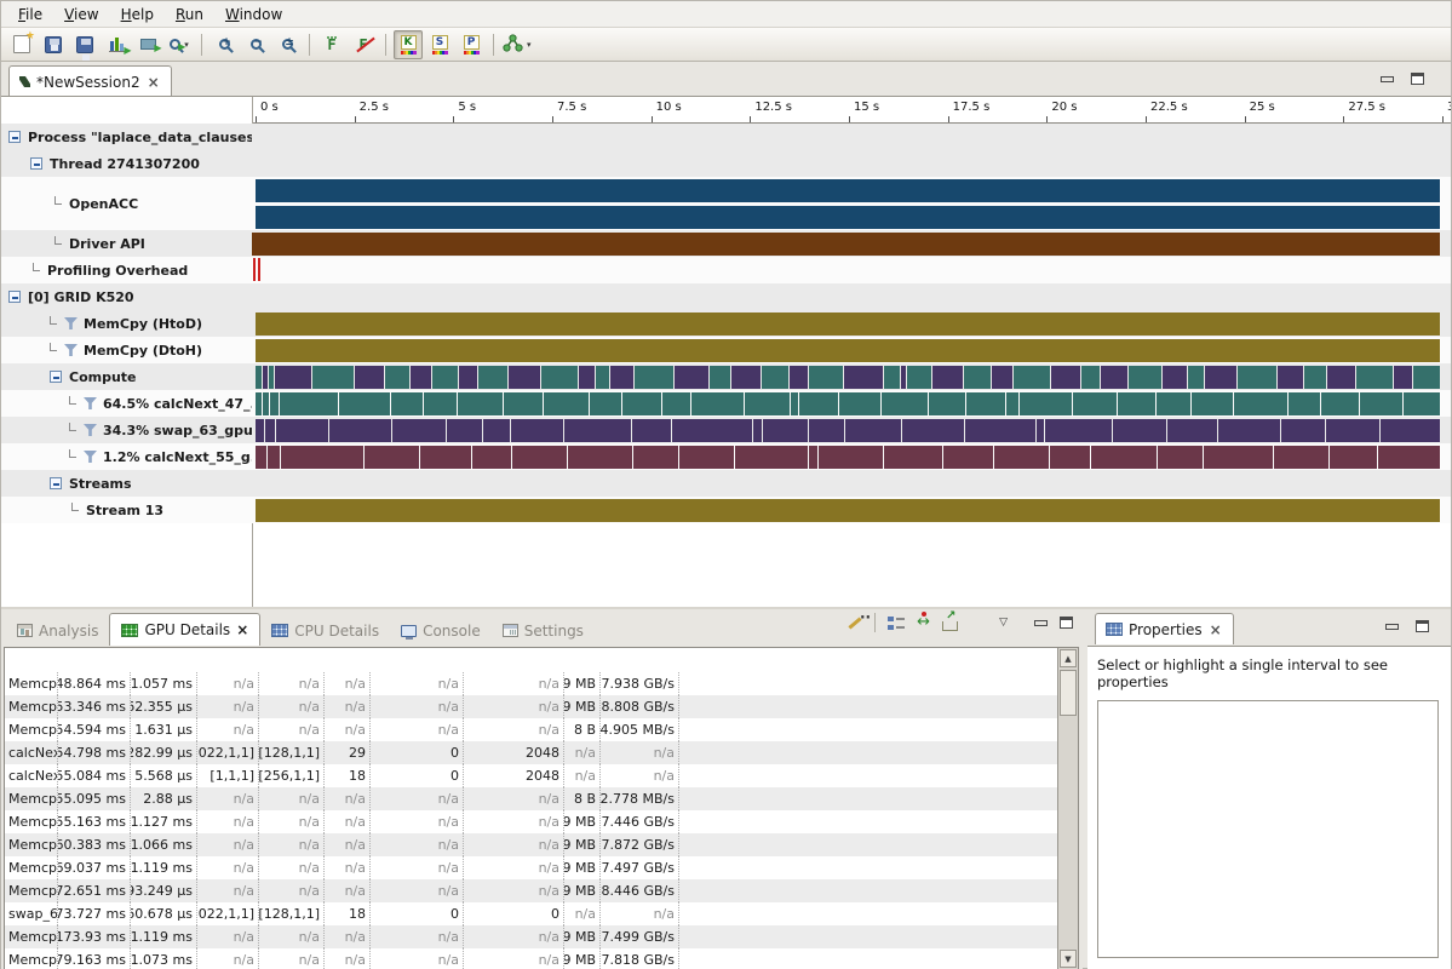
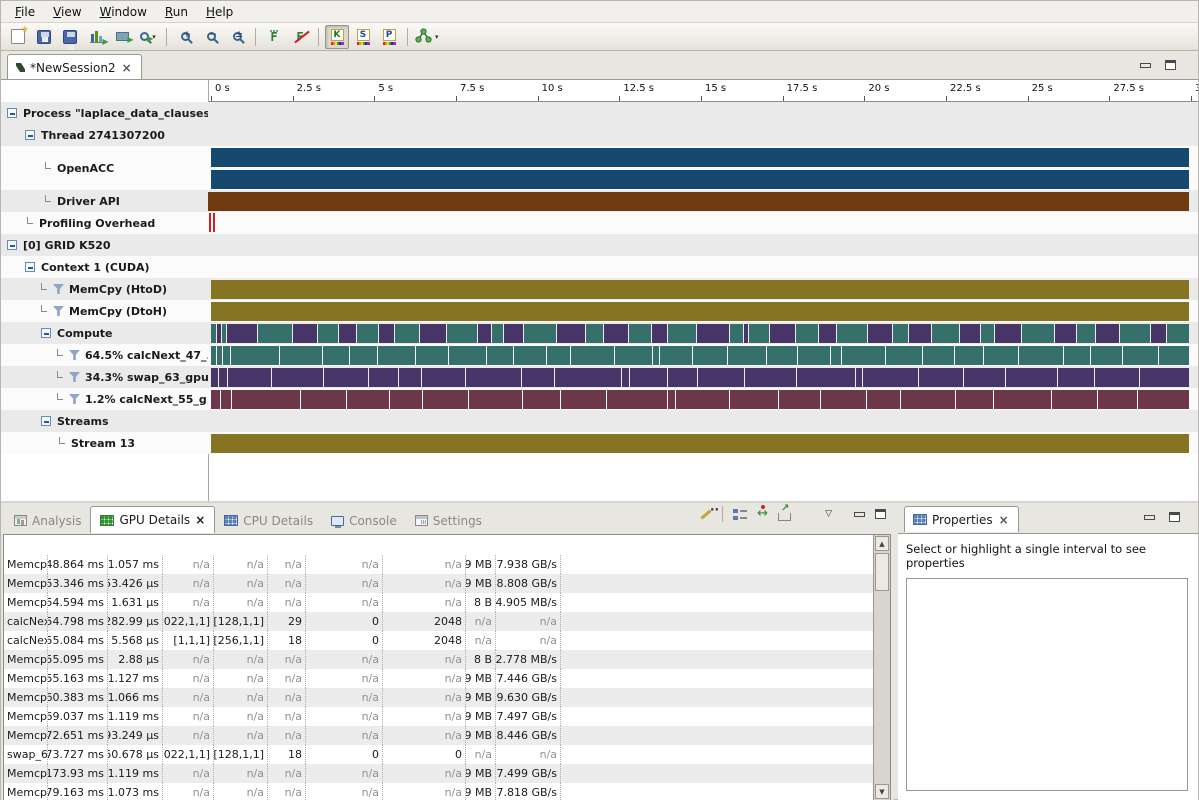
  File
  View
- Help
+ Window
  Run
- Window
+ Help
  ▾
  +
  −
  ±
  F
  F
  K
  S
  P
  ▾
  *NewSession2
  ×
  0 s
  2.5 s
  5 s
  7.5 s
  10 s
  12.5 s
  15 s
  17.5 s
  20 s
  22.5 s
  25 s
  27.5 s
  Process "laplace_data_clauses
  Thread 2741307200
  OpenACC
  Driver API
  Profiling Overhead
  [0] GRID K520
+ Context 1 (CUDA)
  MemCpy (HtoD)
  MemCpy (DtoH)
  Compute
  64.5% calcNext_47_
  34.3% swap_63_gpu
  1.2% calcNext_55_g
  Streams
  Stream 13
  Analysis
  GPU Details
  ×
  CPU Details
  Console
  Settings
  ↔
  ▽
  Memcp
  48.864 ms
  1.057 ms
  n/a
  n/a
  n/a
  n/a
  n/a
  9 MB
  7.938 GB/s
  Memcp
  53.346 ms
- 62.355 µs
+ 53.426 µs
  n/a
  n/a
  n/a
  n/a
  n/a
  9 MB
  8.808 GB/s
  Memcp
  54.594 ms
  1.631 µs
  n/a
  n/a
  n/a
  n/a
  n/a
  8 B
  4.905 MB/s
  calcNex
  54.798 ms
  282.99 µs
  022,1,1]
  [128,1,1]
  29
  0
  2048
  n/a
  n/a
  calcNex
  55.084 ms
  5.568 µs
  [1,1,1]
  [256,1,1]
  18
  0
  2048
  n/a
  n/a
  Memcp
  55.095 ms
  2.88 µs
  n/a
  n/a
  n/a
  n/a
  n/a
  8 B
  2.778 MB/s
  Memcp
  55.163 ms
  1.127 ms
  n/a
  n/a
  n/a
  n/a
  n/a
  9 MB
  7.446 GB/s
  Memcp
  60.383 ms
  1.066 ms
  n/a
  n/a
  n/a
  n/a
  n/a
  9 MB
- 7.872 GB/s
+ 9.630 GB/s
  Memcp
  69.037 ms
  1.119 ms
  n/a
  n/a
  n/a
  n/a
  n/a
  9 MB
  7.497 GB/s
  Memcp
  72.651 ms
  93.249 µs
  n/a
  n/a
  n/a
  n/a
  n/a
  9 MB
  8.446 GB/s
  swap_6
  73.727 ms
  60.678 µs
  022,1,1]
  [128,1,1]
  18
  0
  0
  n/a
  n/a
  Memcp
  173.93 ms
  1.119 ms
  n/a
  n/a
  n/a
  n/a
  n/a
  9 MB
  7.499 GB/s
  Memcp
  79.163 ms
  1.073 ms
  n/a
  n/a
  n/a
  n/a
  n/a
  9 MB
  7.818 GB/s
  ▲
  ▼
  Properties
  ×
  Select or highlight a single interval to see properties
